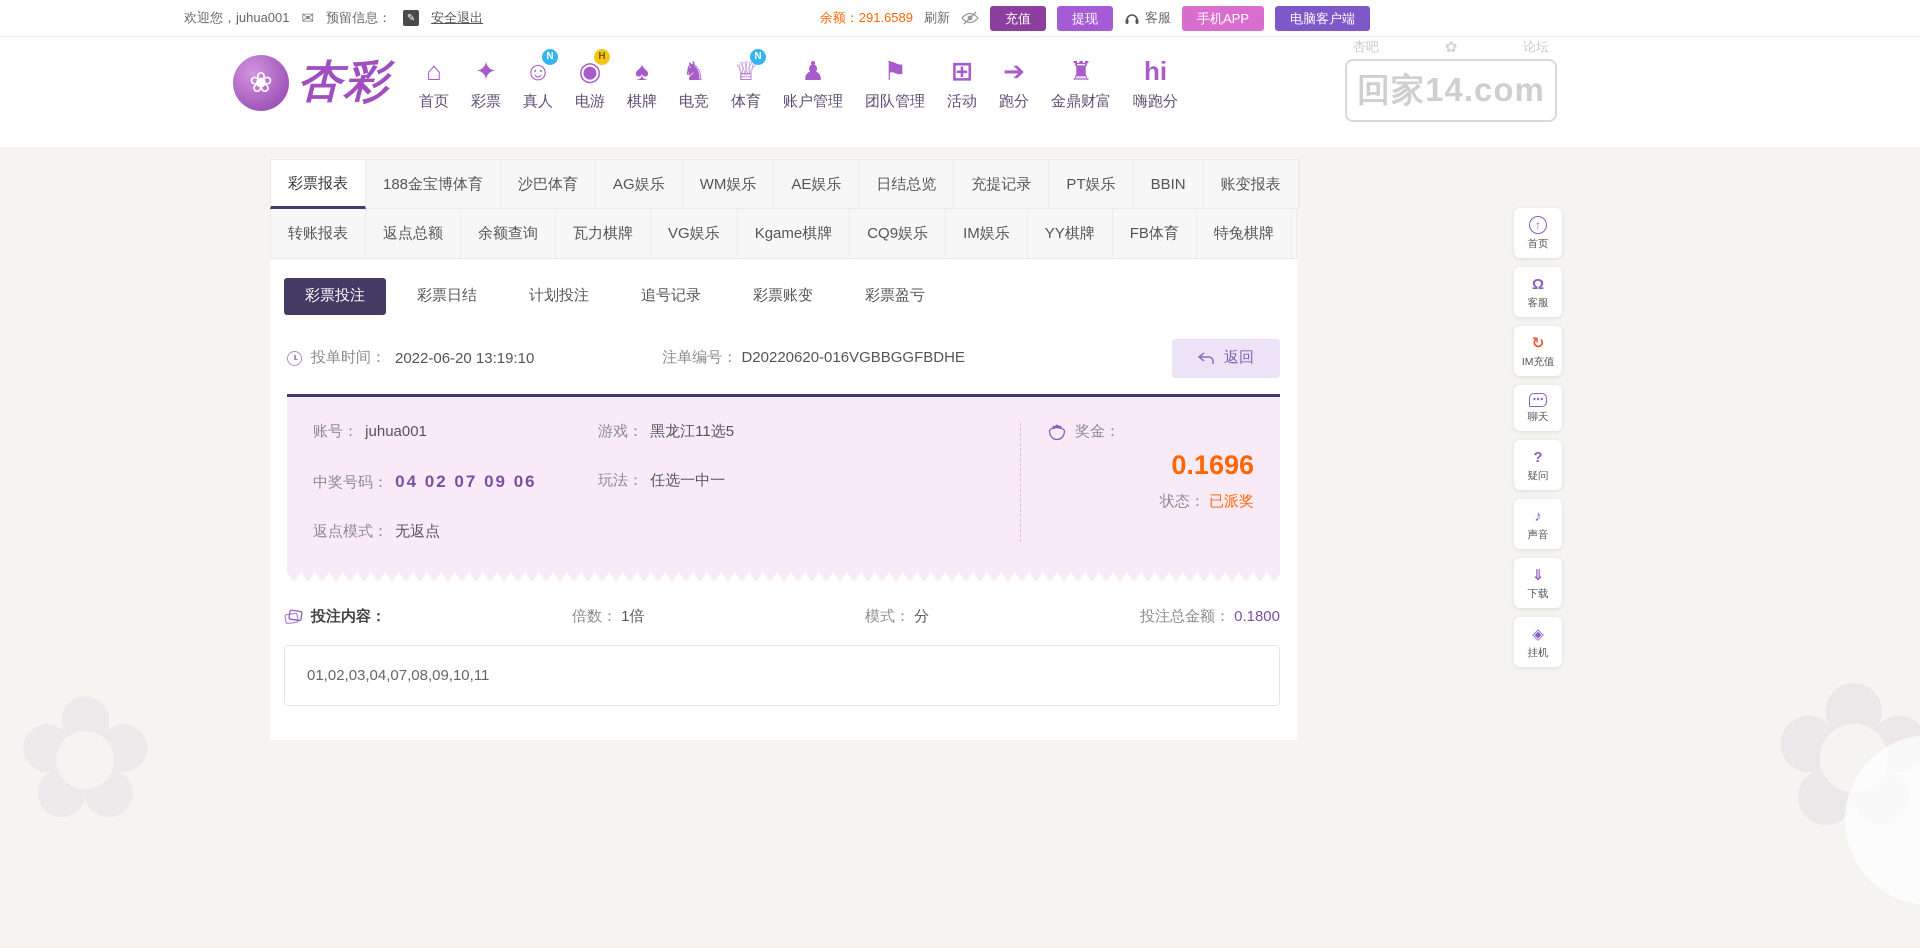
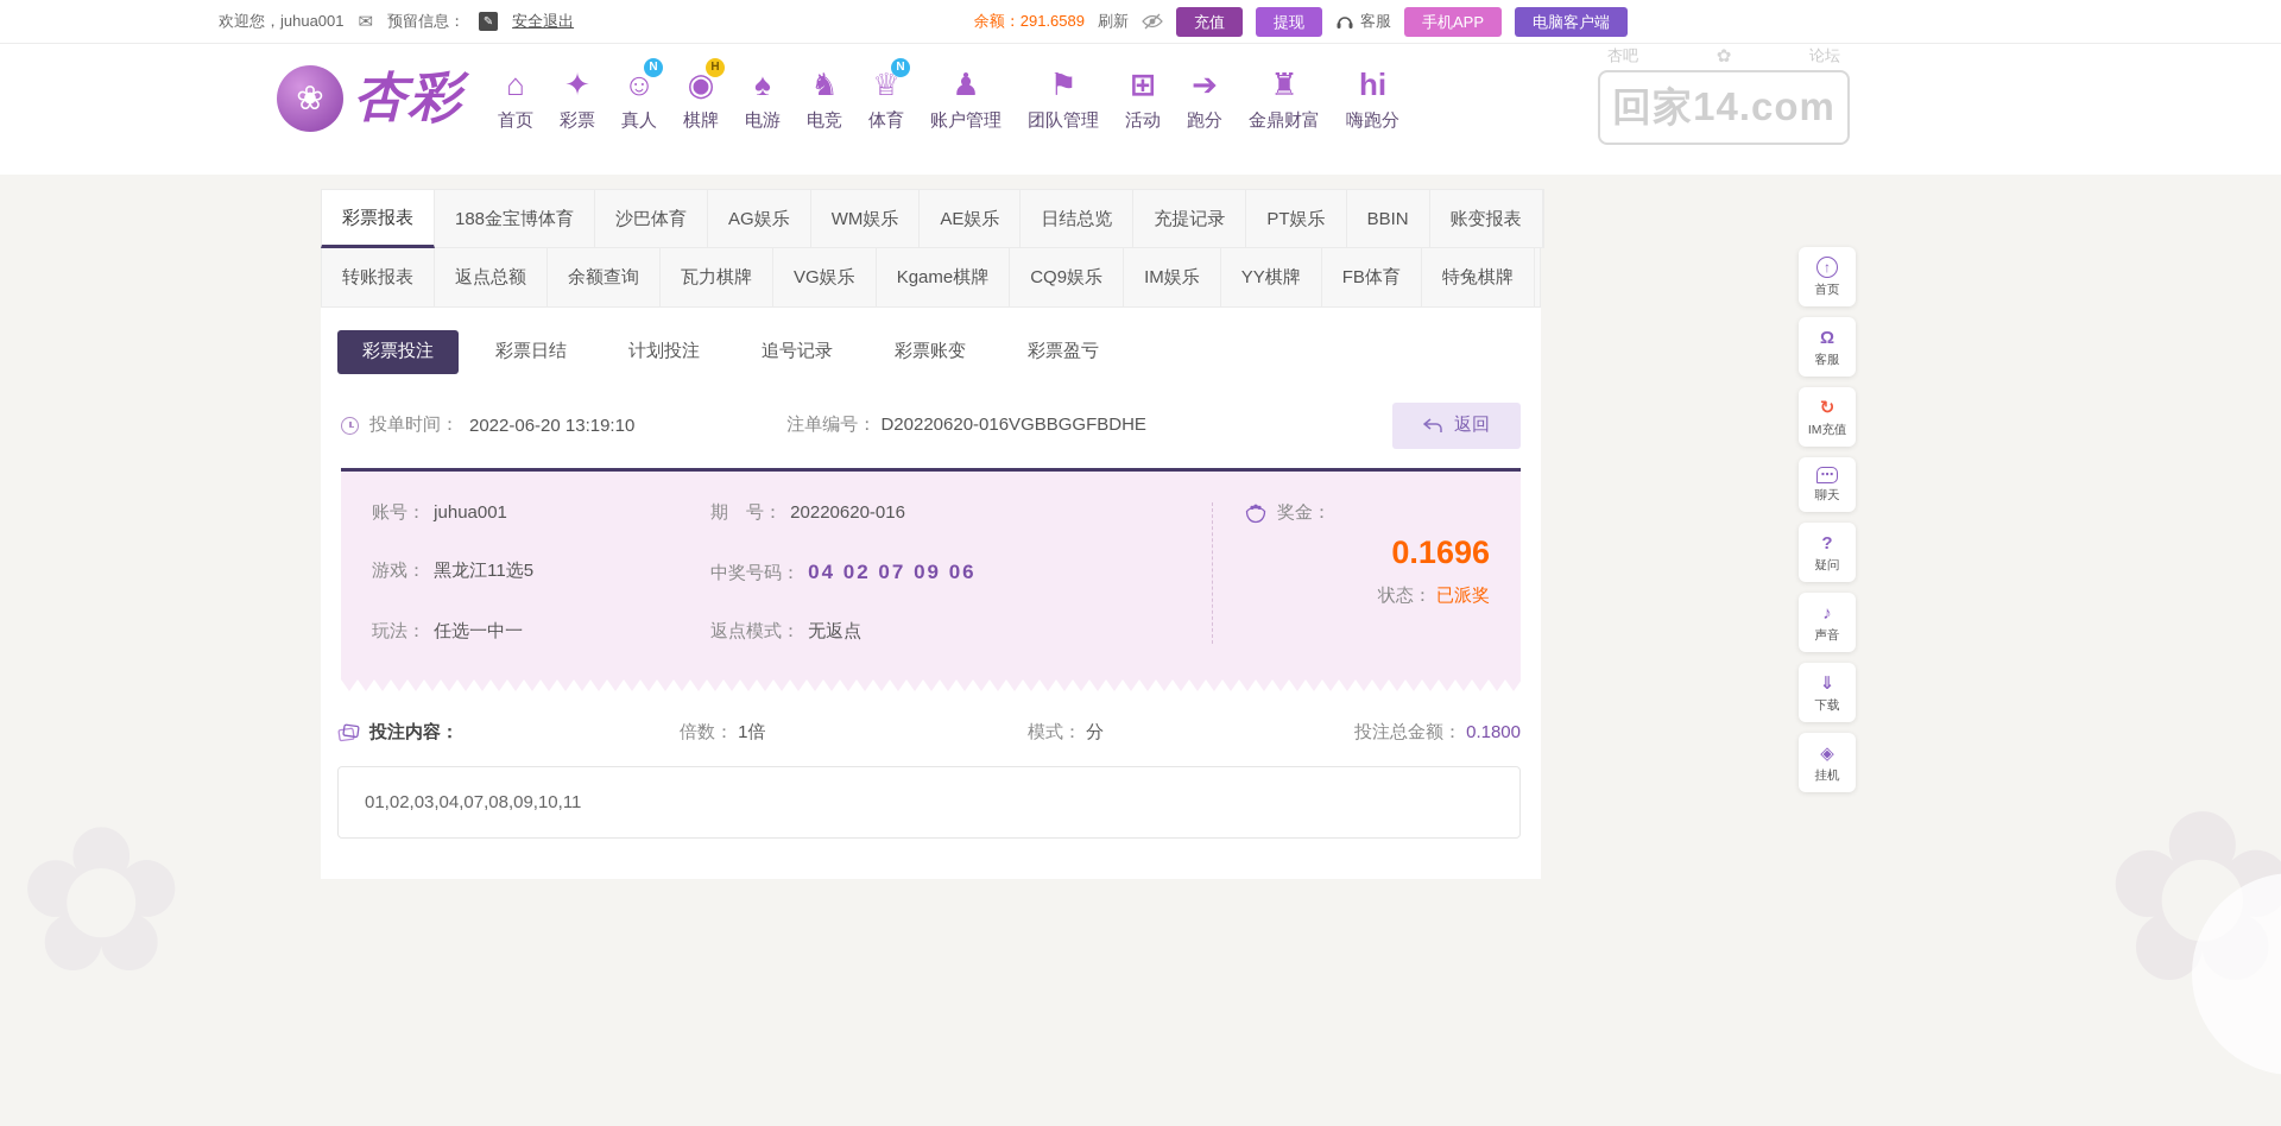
  欢迎您，juhua001
  ✉
  预留信息：
  ✎
  安全退出
  余额：291.6589
  刷新
  充值
  提现
  客服
  手机APP
  电脑客户端
  ❀
  杏彩
  ⌂
  首页
  ✦
  彩票
  N
  ☺
  真人
  H
  ◉
- 电游
+ 棋牌
  ♠
- 棋牌
+ 电游
  ♞
  电竞
  N
  ♕
  体育
  ♟
  账户管理
  ⚑
  团队管理
  ⊞
  活动
  ➔
  跑分
  ♜
  金鼎财富
  hi
  嗨跑分
  杏吧
  ✿
  论坛
  回家14.com
  彩票报表
  188金宝博体育
  沙巴体育
  AG娱乐
  WM娱乐
  AE娱乐
  日结总览
  充提记录
  PT娱乐
  BBIN
  账变报表
  转账报表
  返点总额
  余额查询
  瓦力棋牌
  VG娱乐
  Kgame棋牌
  CQ9娱乐
  IM娱乐
  YY棋牌
  FB体育
  特兔棋牌
  彩票投注
  彩票日结
  计划投注
  追号记录
  彩票账变
  彩票盈亏
  投单时间：
  2022-06-20 13:19:10
  注单编号： D20220620-016VGBBGGFBDHE
  返回
  账号： juhua001
+ 期 号： 20220620-016
  游戏： 黑龙江11选5
  中奖号码： 04 02 07 09 06
  玩法： 任选一中一
  返点模式： 无返点
  奖金：
  0.1696
  状态： 已派奖
  投注内容：
  倍数： 1倍
  模式： 分
  投注总金额： 0.1800
  01,02,03,04,07,08,09,10,11
  ↑
  首页
  Ω
  客服
  ↻
  IM充值
  ⋯
  聊天
  ?
  疑问
  ♪
  声音
  ⇓
  下载
  ◈
  挂机
